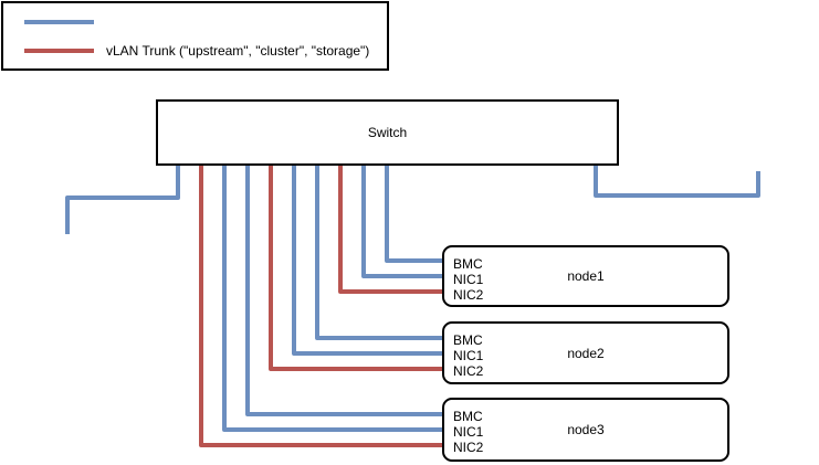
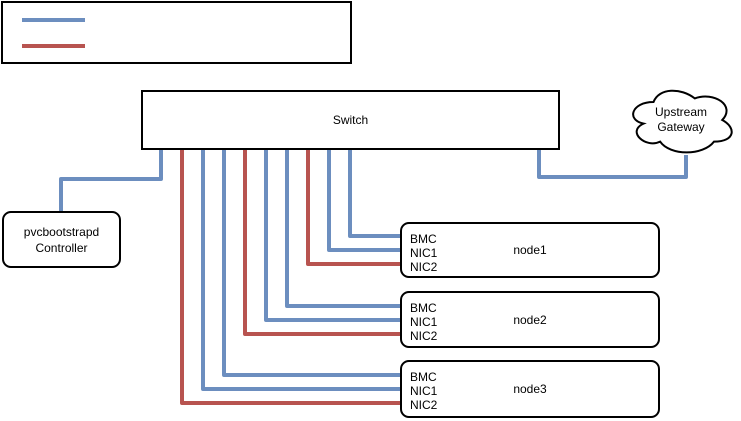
- vLAN Trunk ("upstream", "cluster", "storage")
  Switch
+ Upstream
+ Gateway
+ pvcbootstrapd
+ Controller
  BMC
  NIC1
  NIC2
  node1
  BMC
  NIC1
  NIC2
  node2
  BMC
  NIC1
  NIC2
  node3
